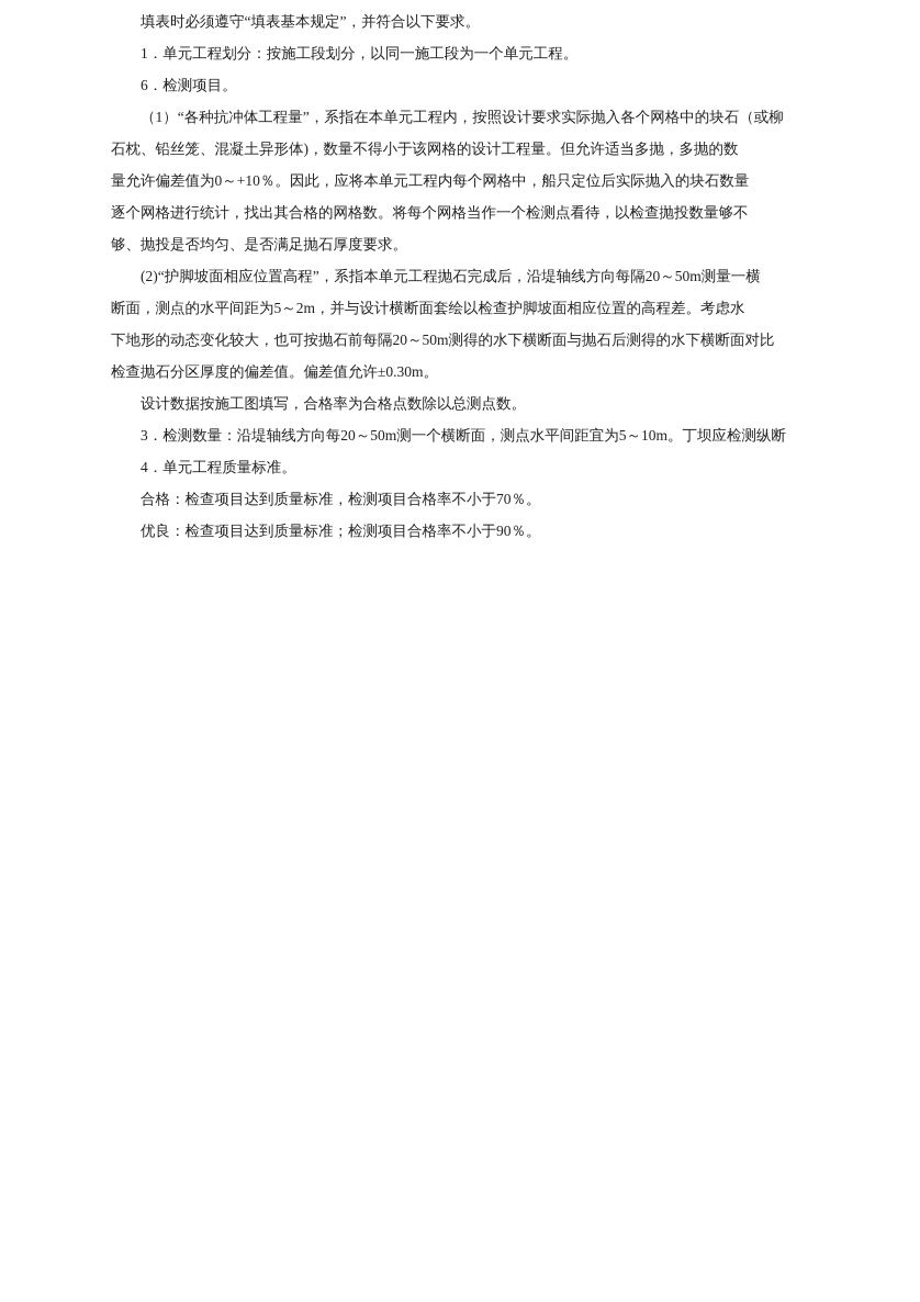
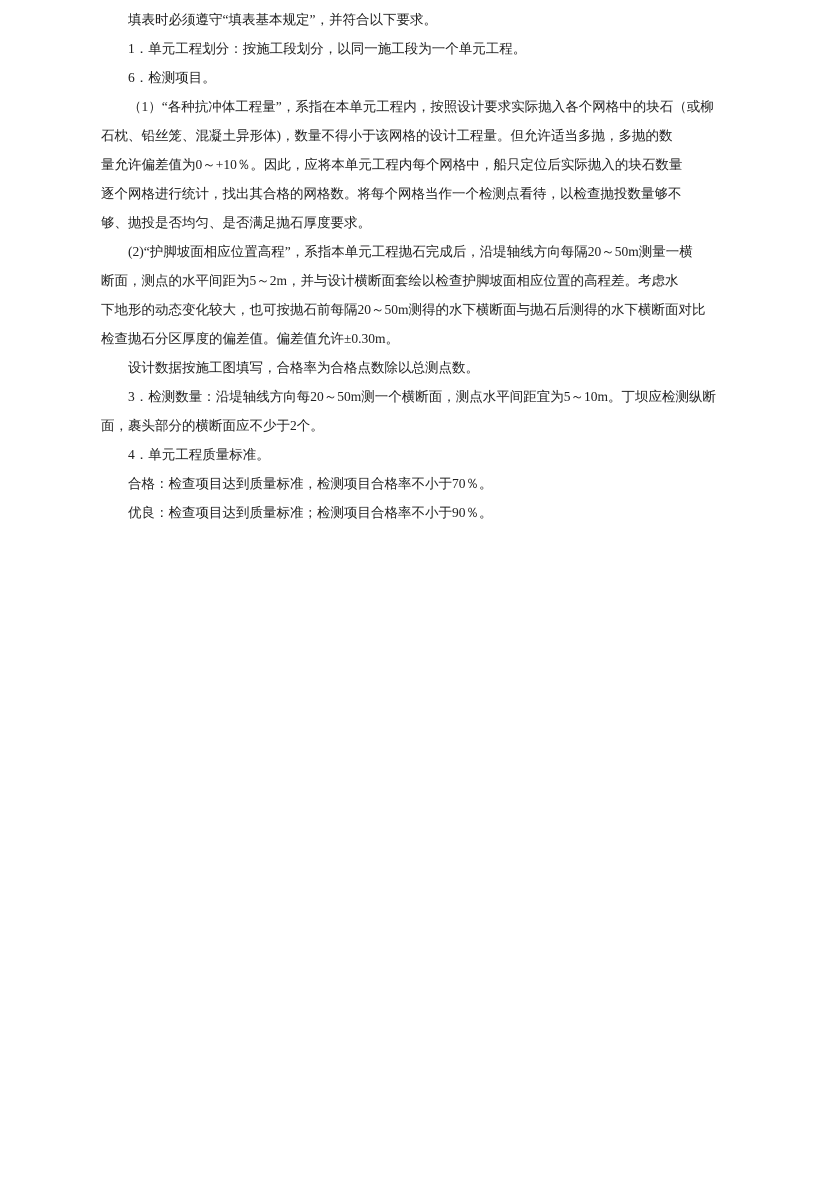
  填表时必须遵守“填表基本规定”，并符合以下要求。
  1．单元工程划分：按施工段划分，以同一施工段为一个单元工程。
  6．检测项目。
  （1）“各种抗冲体工程量”，系指在本单元工程内，按照设计要求实际抛入各个网格中的块石（或柳
  石枕、铅丝笼、混凝土异形体)，数量不得小于该网格的设计工程量。但允许适当多抛，多抛的数
  量允许偏差值为0～+10％。因此，应将本单元工程内每个网格中，船只定位后实际抛入的块石数量
  逐个网格进行统计，找出其合格的网格数。将每个网格当作一个检测点看待，以检查抛投数量够不
  够、抛投是否均匀、是否满足抛石厚度要求。
  (2)“护脚坡面相应位置高程”，系指本单元工程抛石完成后，沿堤轴线方向每隔20～50m测量一横
  断面，测点的水平间距为5～2m，并与设计横断面套绘以检查护脚坡面相应位置的高程差。考虑水
  下地形的动态变化较大，也可按抛石前每隔20～50m测得的水下横断面与抛石后测得的水下横断面对比
  检查抛石分区厚度的偏差值。偏差值允许±0.30m。
  设计数据按施工图填写，合格率为合格点数除以总测点数。
  3．检测数量：沿堤轴线方向每20～50m测一个横断面，测点水平间距宜为5～10m。丁坝应检测纵断
+ 面，裹头部分的横断面应不少于2个。
  4．单元工程质量标准。
  合格：检查项目达到质量标准，检测项目合格率不小于70％。
  优良：检查项目达到质量标准；检测项目合格率不小于90％。
